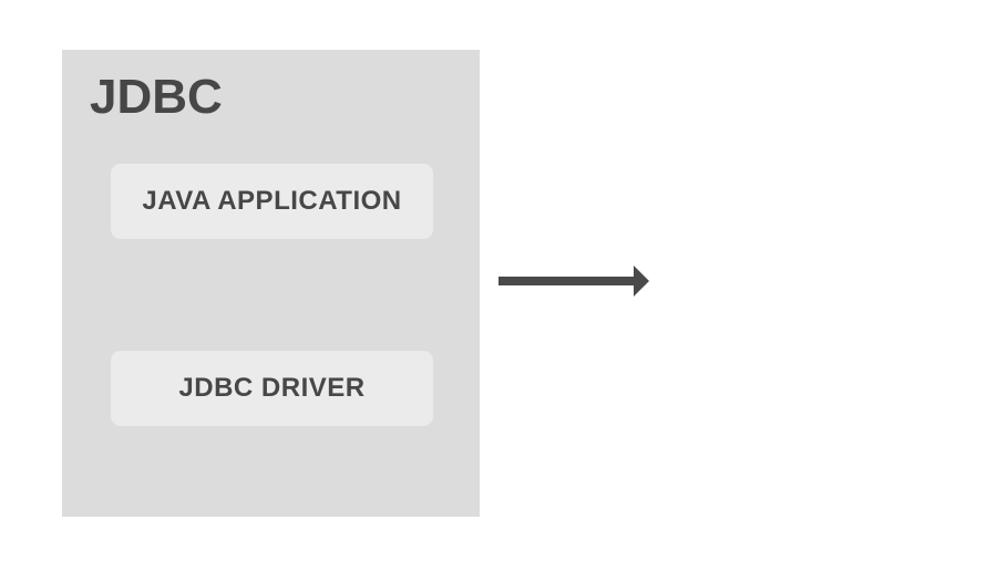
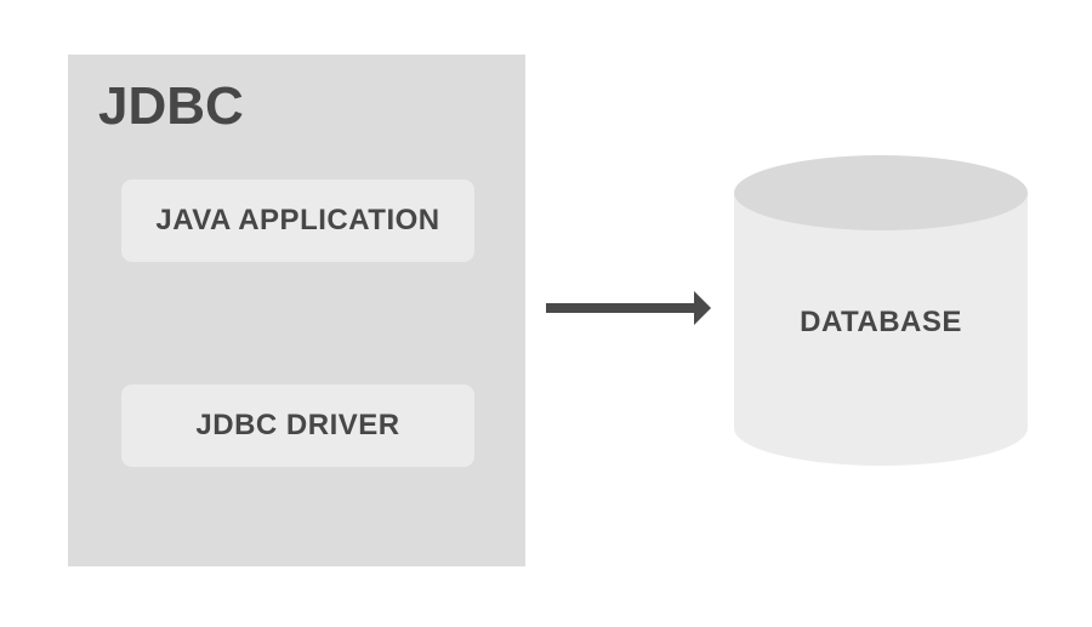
  JDBC
  JAVA APPLICATION
  JDBC DRIVER
+ DATABASE
